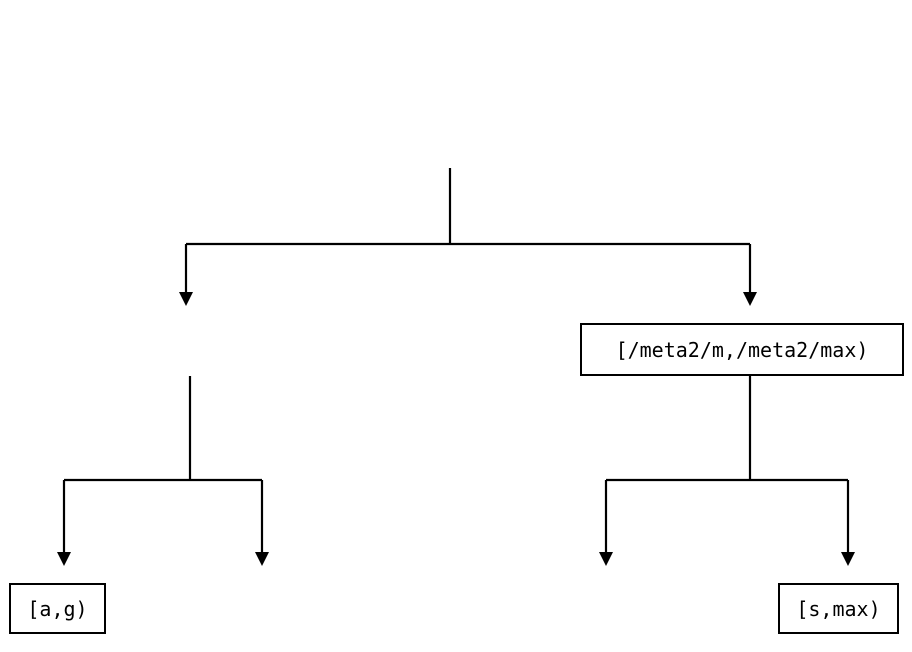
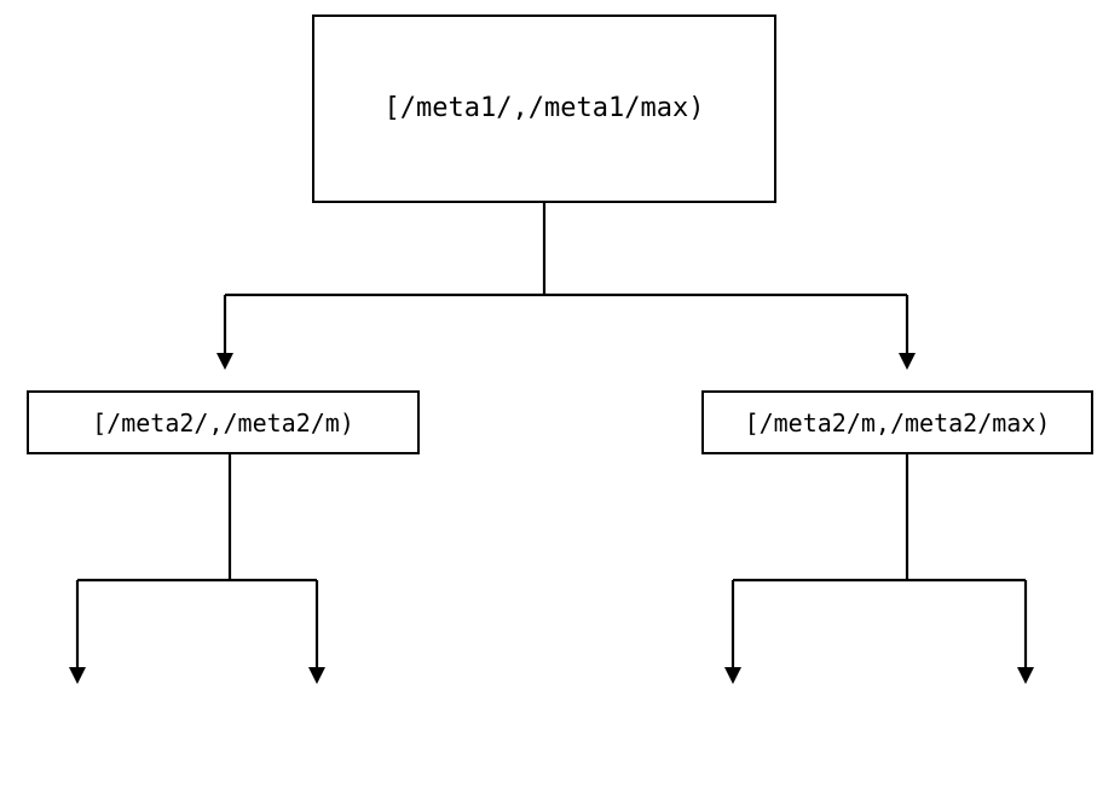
+ [/meta1/,/meta1/max)
+ [/meta2/,/meta2/m)
  [/meta2/m,/meta2/max)
- [a,g)
- [s,max)
